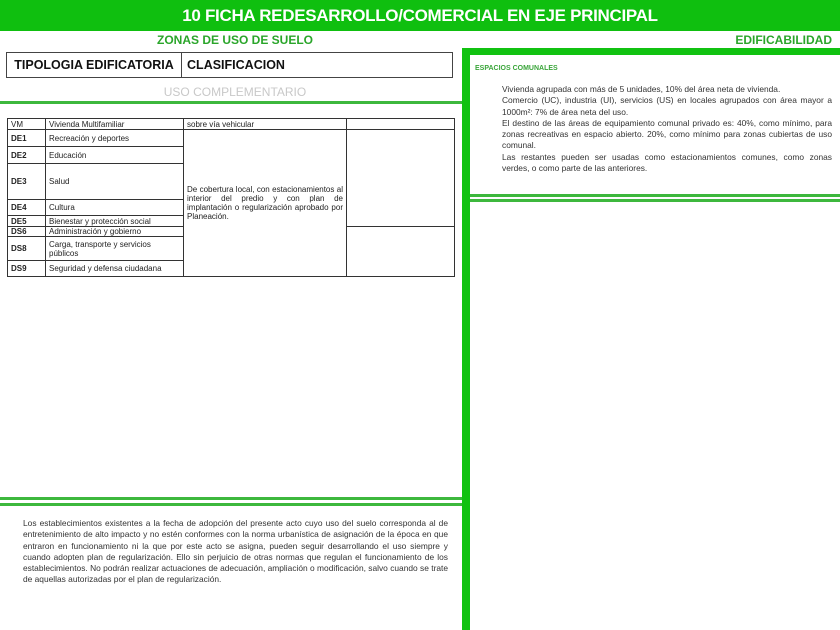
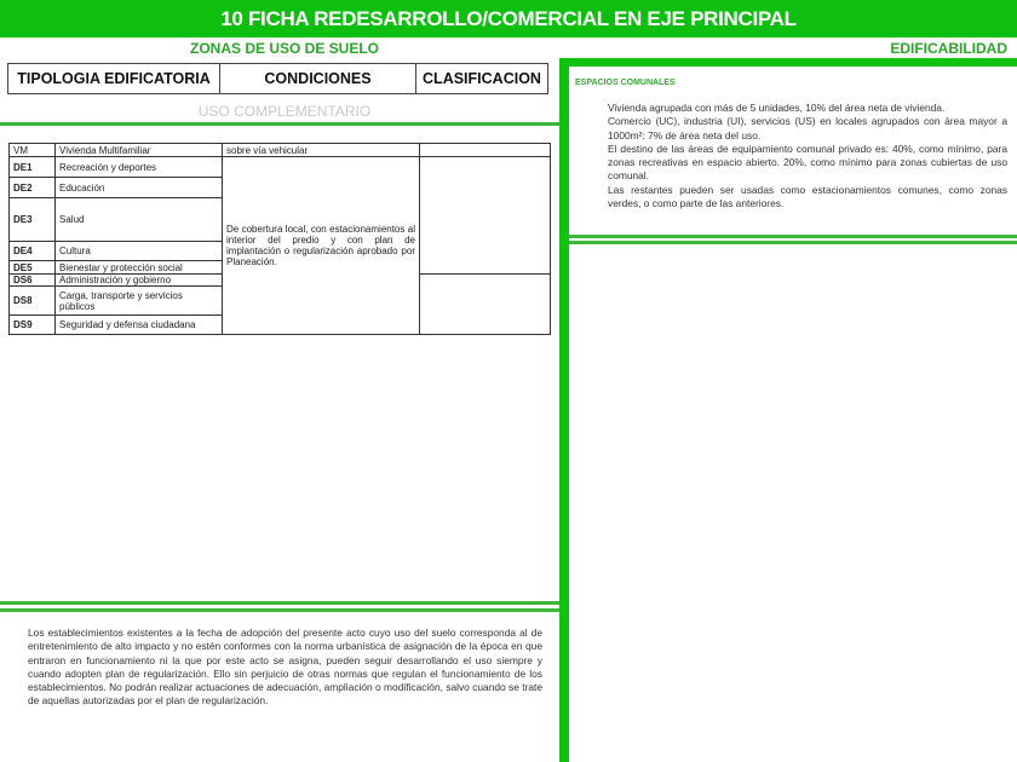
  10 FICHA REDESARROLLO/COMERCIAL EN EJE PRINCIPAL
  ZONAS DE USO DE SUELO
  EDIFICABILIDAD
  TIPOLOGIA EDIFICATORIA
+ CONDICIONES
  CLASIFICACION
  USO COMPLEMENTARIO
  VM	Vivienda Multifamiliar	sobre vía vehicular
  DE1	Recreación y deportes	De cobertura local, con estacionamientos al interior del predio y con plan de implantación o regularización aprobado por Planeación.
  DE2	Educación
  DE3	Salud
  DE4	Cultura
  DE5	Bienestar y protección social
  DS6	Administración y gobierno
  DS8	Carga, transporte y servicios públicos
  DS9	Seguridad y defensa ciudadana
  Los establecimientos existentes a la fecha de adopción del presente acto cuyo uso del suelo corresponda al de entretenimiento de alto impacto y no estén conformes con la norma urbanística de asignación de la época en que entraron en funcionamiento ni la que por este acto se asigna, pueden seguir desarrollando el uso siempre y cuando adopten plan de regularización. Ello sin perjuicio de otras normas que regulan el funcionamiento de los establecimientos. No podrán realizar actuaciones de adecuación, ampliación o modificación, salvo cuando se trate de aquellas autorizadas por el plan de regularización.
  Vivienda agrupada con más de 5 unidades, 10% del área neta de vivienda.
  Comercio (UC), industria (UI), servicios (US) en locales agrupados con área mayor a 1000m²: 7% de área neta del uso.
  El destino de las áreas de equipamiento comunal privado es: 40%, como mínimo, para zonas recreativas en espacio abierto. 20%, como mínimo para zonas cubiertas de uso comunal.
  Las restantes pueden ser usadas como estacionamientos comunes, como zonas verdes, o como parte de las anteriores.
